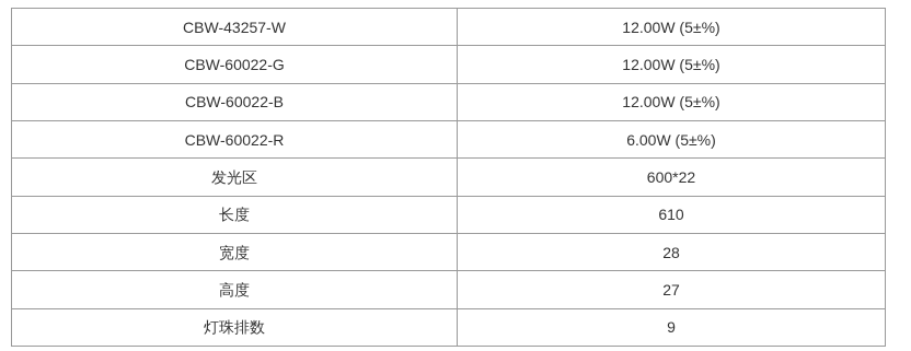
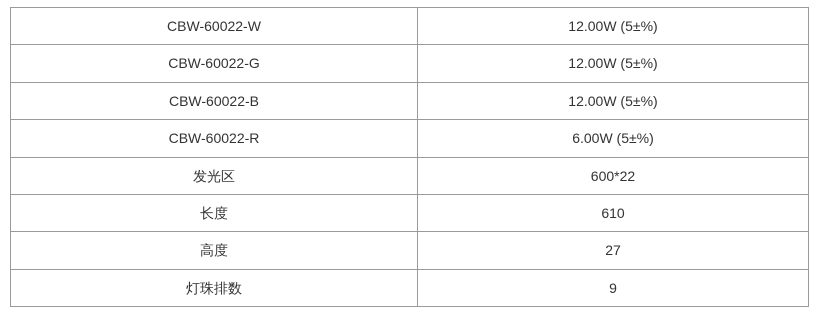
- CBW-43257-W	12.00W (5±%)
+ CBW-60022-W	12.00W (5±%)
  CBW-60022-G	12.00W (5±%)
  CBW-60022-B	12.00W (5±%)
  CBW-60022-R	6.00W (5±%)
  发光区	600*22
  长度	610
- 宽度	28
  高度	27
  灯珠排数	9
